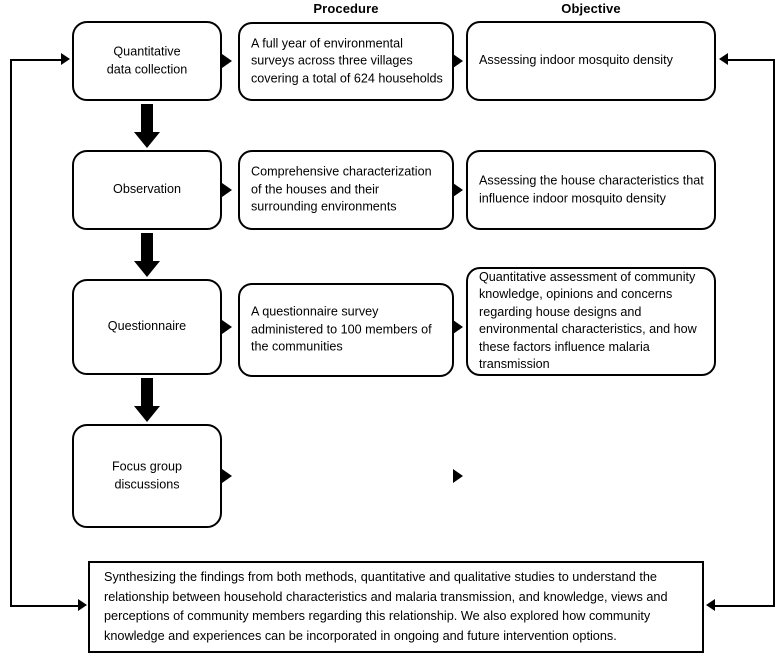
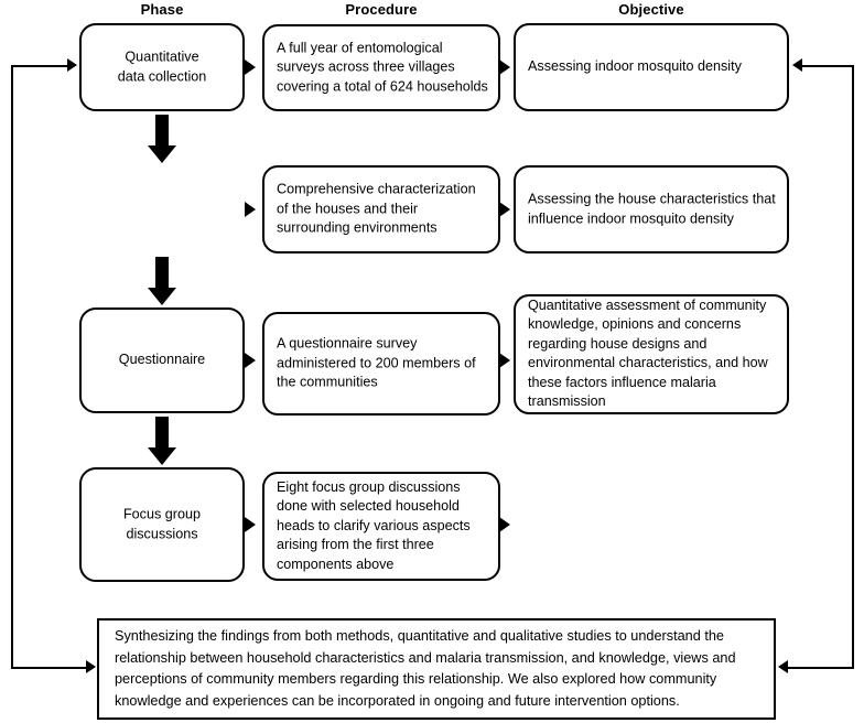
+ Phase
  Procedure
  Objective
  Quantitative
  data collection
- A full year of environmental surveys across three villages covering a total of 624 households
+ A full year of entomological surveys across three villages covering a total of 624 households
  Assessing indoor mosquito density
- Observation
  Comprehensive characterization of the houses and their surrounding environments
  Assessing the house characteristics that influence indoor mosquito density
  Questionnaire
- A questionnaire survey administered to 100 members of the communities
+ A questionnaire survey administered to 200 members of the communities
  Quantitative assessment of community knowledge, opinions and concerns regarding house designs and environmental characteristics, and how these factors influence malaria transmission
  Focus group
  discussions
+ Eight focus group discussions done with selected household heads to clarify various aspects arising from the first three components above
  Synthesizing the findings from both methods, quantitative and qualitative studies to understand the relationship between household characteristics and malaria transmission, and knowledge, views and perceptions of community members regarding this relationship. We also explored how community knowledge and experiences can be incorporated in ongoing and future intervention options.
